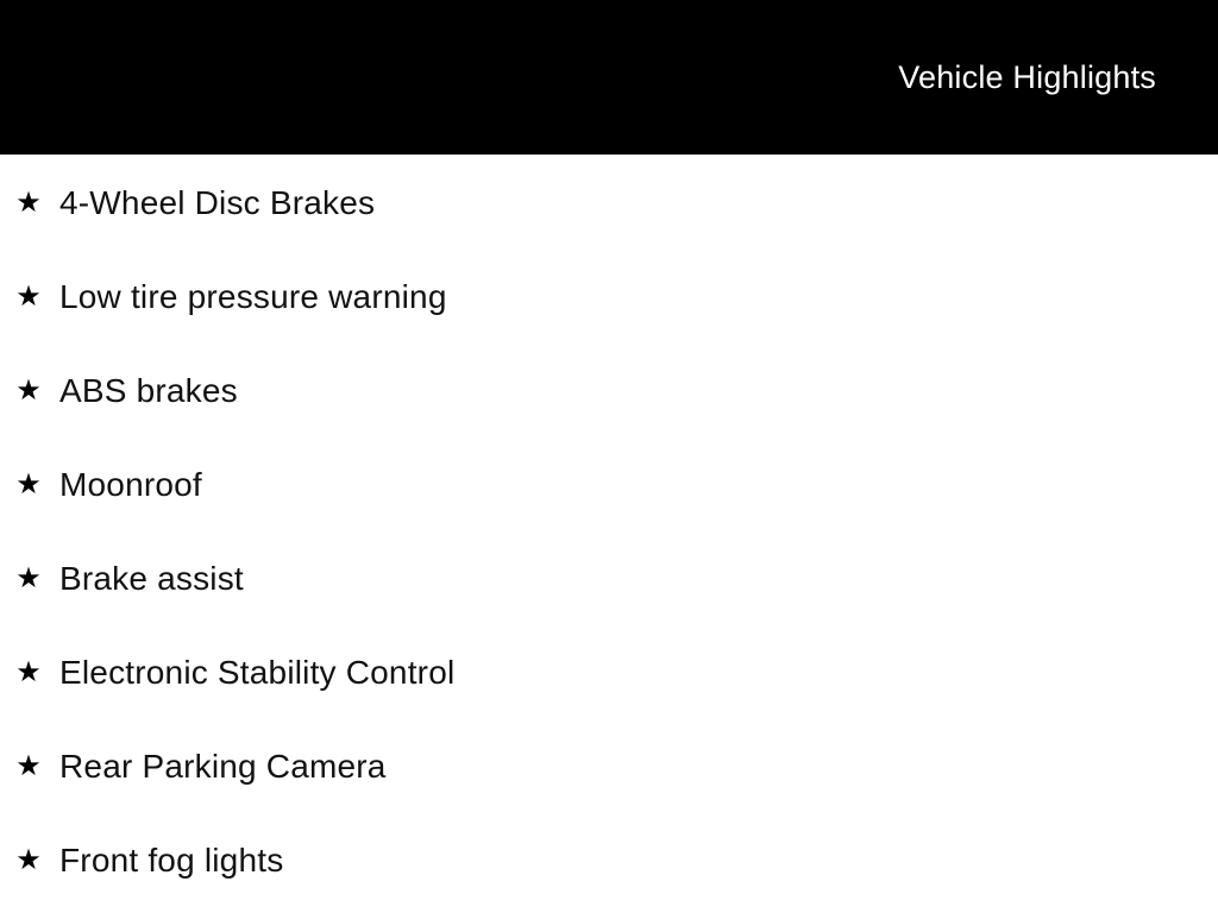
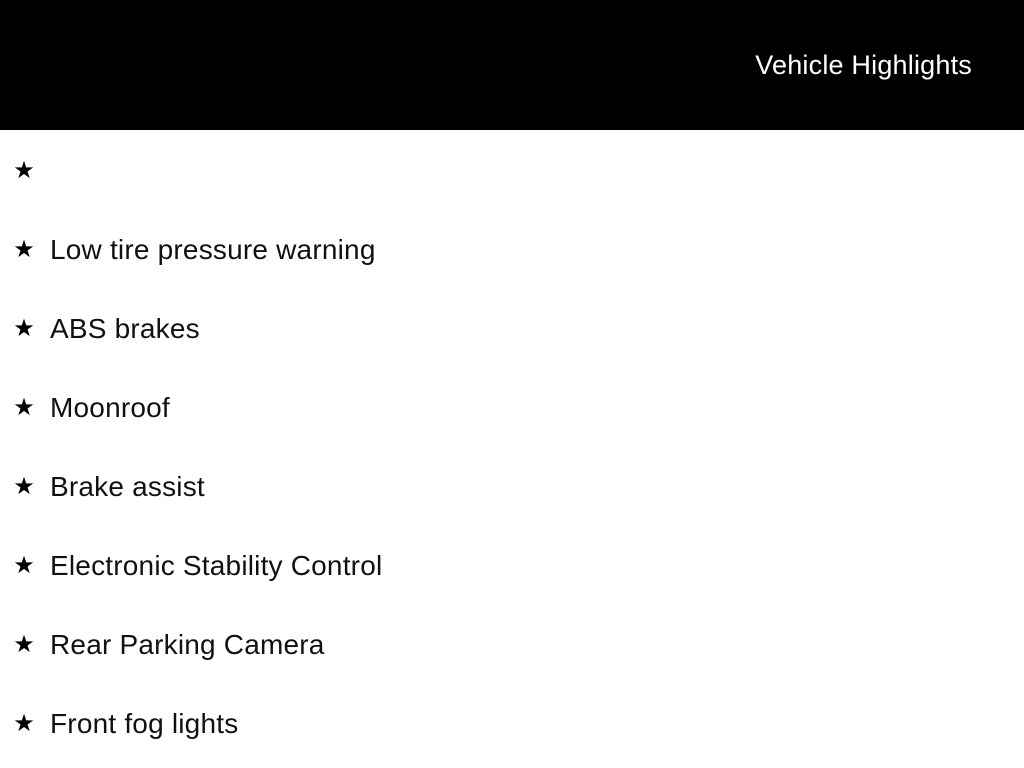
  Vehicle Highlights
  ★
- 4-Wheel Disc Brakes
  ★
  Low tire pressure warning
  ★
  ABS brakes
  ★
  Moonroof
  ★
  Brake assist
  ★
  Electronic Stability Control
  ★
  Rear Parking Camera
  ★
  Front fog lights
